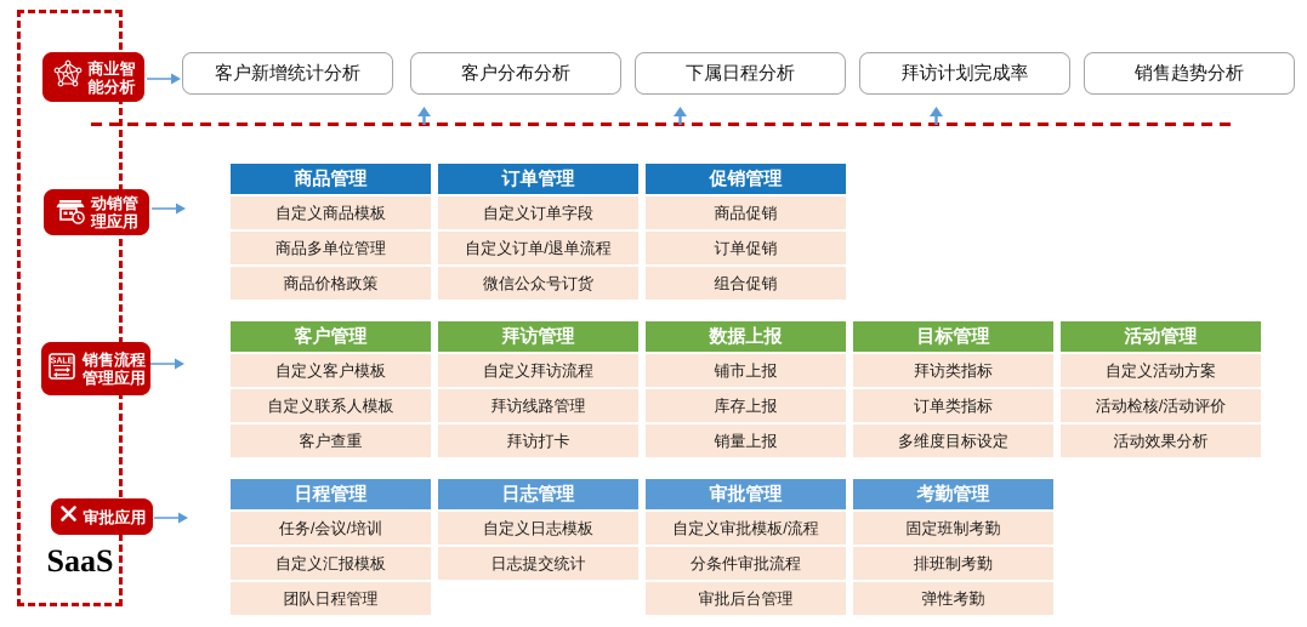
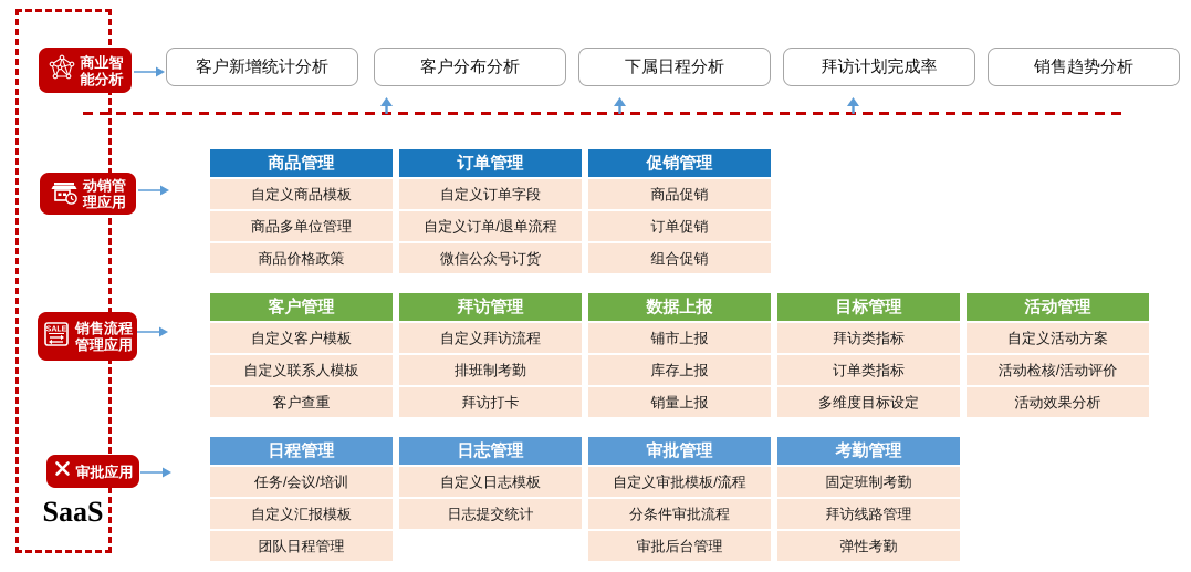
  商业智
  能分析
  动销管
  理应用
  销售流程
  管理应用
  审批应用
  客户新增统计分析
  客户分布分析
  下属日程分析
  拜访计划完成率
  销售趋势分析
  商品管理
  自定义商品模板
  商品多单位管理
  商品价格政策
  订单管理
  自定义订单字段
  自定义订单/退单流程
  微信公众号订货
  促销管理
  商品促销
  订单促销
  组合促销
  客户管理
  自定义客户模板
  自定义联系人模板
  客户查重
  拜访管理
  自定义拜访流程
- 拜访线路管理
+ 排班制考勤
  拜访打卡
  数据上报
  铺市上报
  库存上报
  销量上报
  目标管理
  拜访类指标
  订单类指标
  多维度目标设定
  活动管理
  自定义活动方案
  活动检核/活动评价
  活动效果分析
  日程管理
  任务/会议/培训
  自定义汇报模板
  团队日程管理
  日志管理
  自定义日志模板
  日志提交统计
  审批管理
  自定义审批模板/流程
  分条件审批流程
  审批后台管理
  考勤管理
  固定班制考勤
- 排班制考勤
+ 拜访线路管理
  弹性考勤
  SaaS
